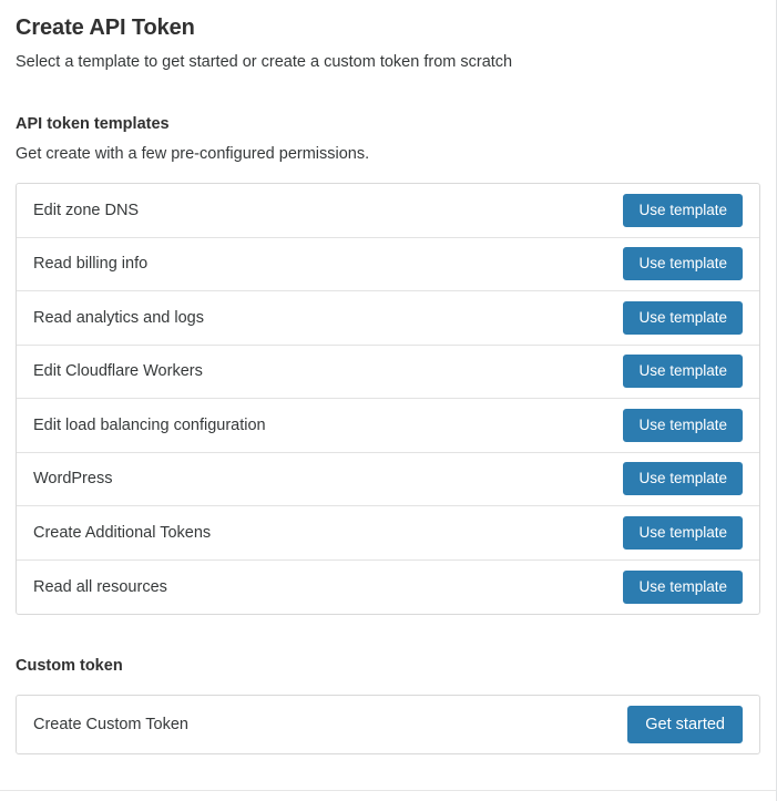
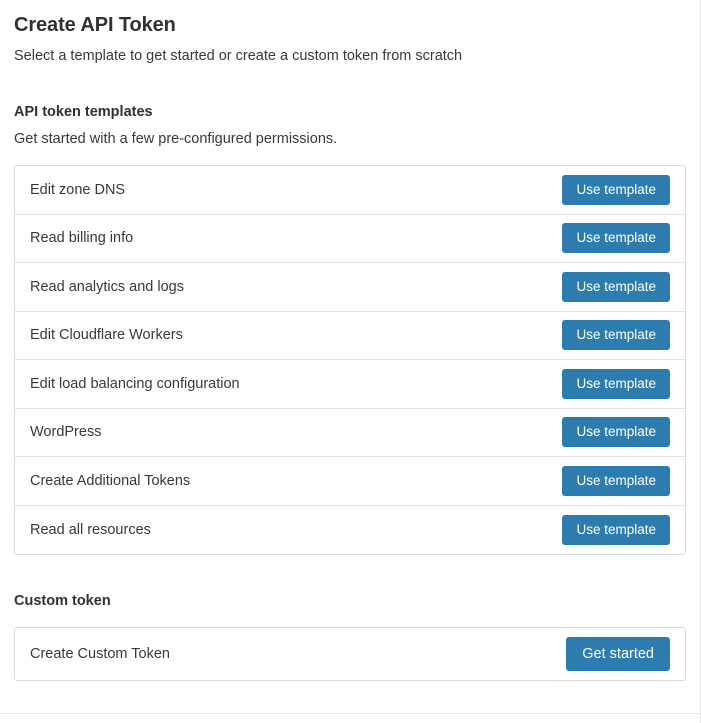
  Create API Token
  Select a template to get started or create a custom token from scratch
  API token templates
- Get create with a few pre-configured permissions.
+ Get started with a few pre-configured permissions.
  Edit zone DNS
  Use template
  Read billing info
  Use template
  Read analytics and logs
  Use template
  Edit Cloudflare Workers
  Use template
  Edit load balancing configuration
  Use template
  WordPress
  Use template
  Create Additional Tokens
  Use template
  Read all resources
  Use template
  Custom token
  Create Custom Token
  Get started
